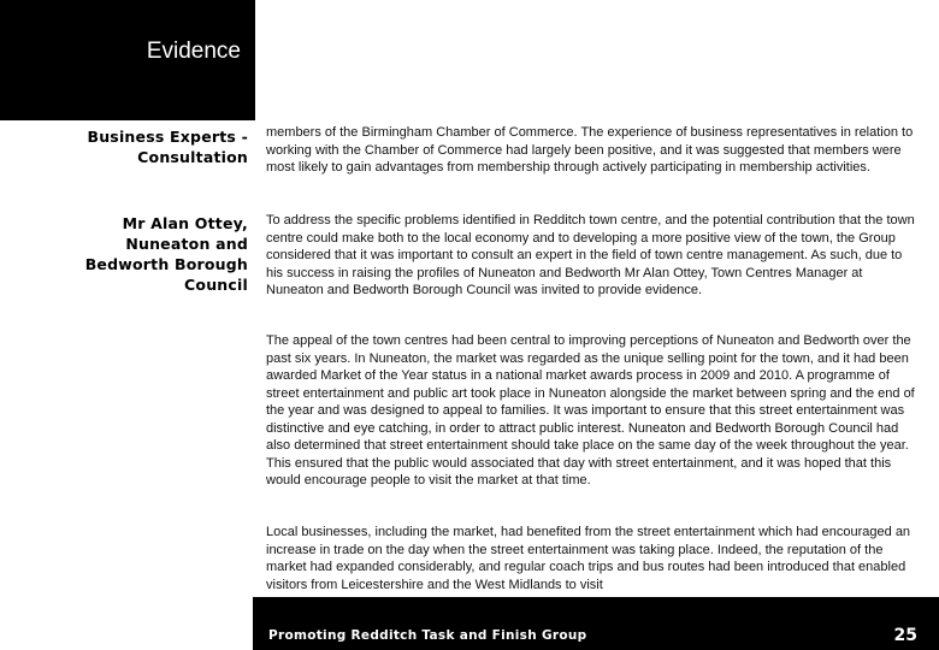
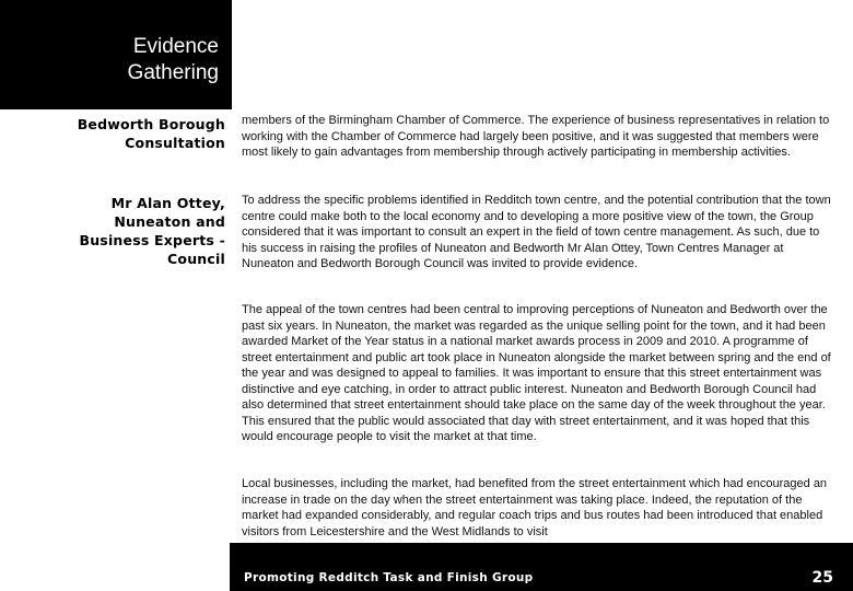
  Evidence
+ Gathering
- Business Experts -
+ Bedworth Borough
  Consultation
  Mr Alan Ottey,
  Nuneaton and
- Bedworth Borough
+ Business Experts -
  Council
  members of the Birmingham Chamber of Commerce. The experience of business representatives in relation to working with the Chamber of Commerce had largely been positive, and it was suggested that members were most likely to gain advantages from membership through actively participating in membership activities.
  To address the specific problems identified in Redditch town centre, and the potential contribution that the town centre could make both to the local economy and to developing a more positive view of the town, the Group considered that it was important to consult an expert in the field of town centre management. As such, due to his success in raising the profiles of Nuneaton and Bedworth Mr Alan Ottey, Town Centres Manager at Nuneaton and Bedworth Borough Council was invited to provide evidence.
  The appeal of the town centres had been central to improving perceptions of Nuneaton and Bedworth over the past six years. In Nuneaton, the market was regarded as the unique selling point for the town, and it had been awarded Market of the Year status in a national market awards process in 2009 and 2010. A programme of street entertainment and public art took place in Nuneaton alongside the market between spring and the end of the year and was designed to appeal to families. It was important to ensure that this street entertainment was distinctive and eye catching, in order to attract public interest. Nuneaton and Bedworth Borough Council had also determined that street entertainment should take place on the same day of the week throughout the year. This ensured that the public would associated that day with street entertainment, and it was hoped that this would encourage people to visit the market at that time.
  Local businesses, including the market, had benefited from the street entertainment which had encouraged an increase in trade on the day when the street entertainment was taking place. Indeed, the reputation of the market had expanded considerably, and regular coach trips and bus routes had been introduced that enabled visitors from Leicestershire and the West Midlands to visit
  Promoting Redditch Task and Finish Group
  25
